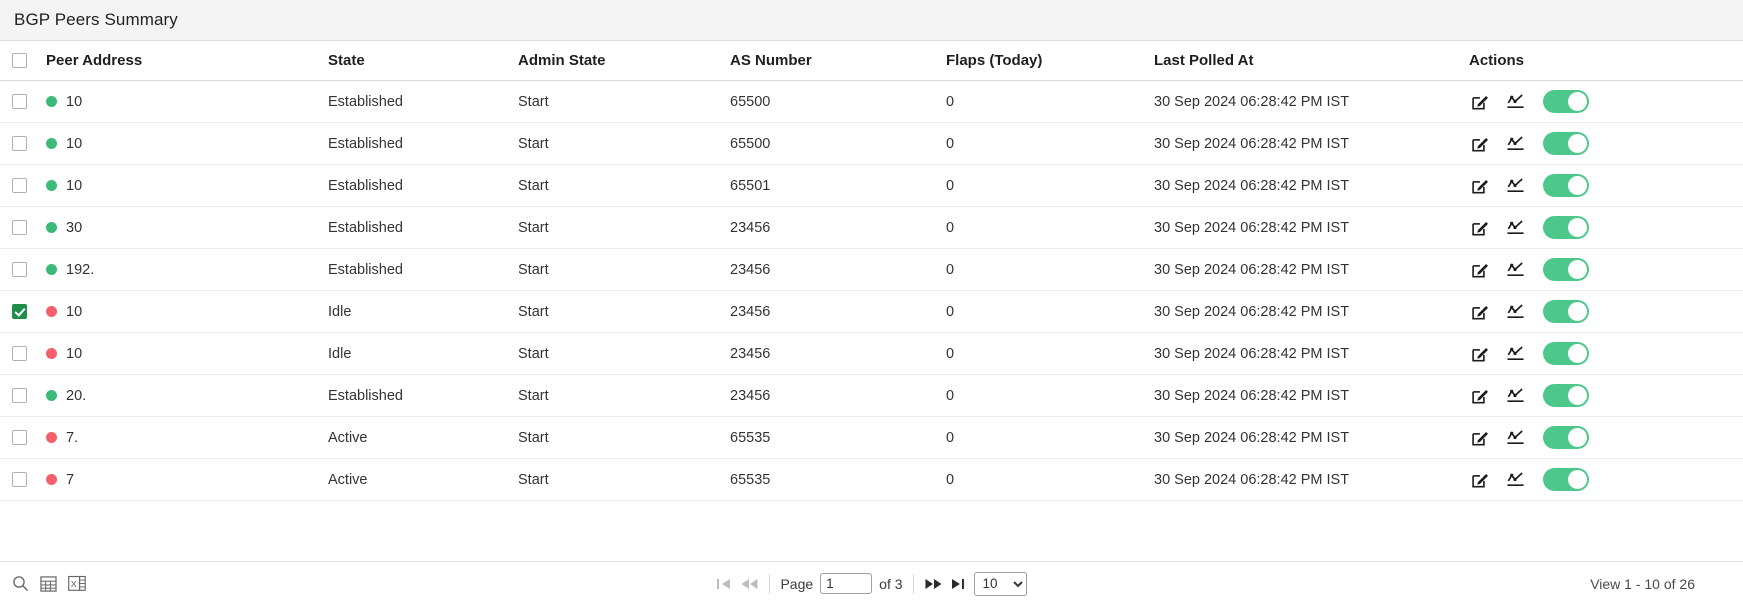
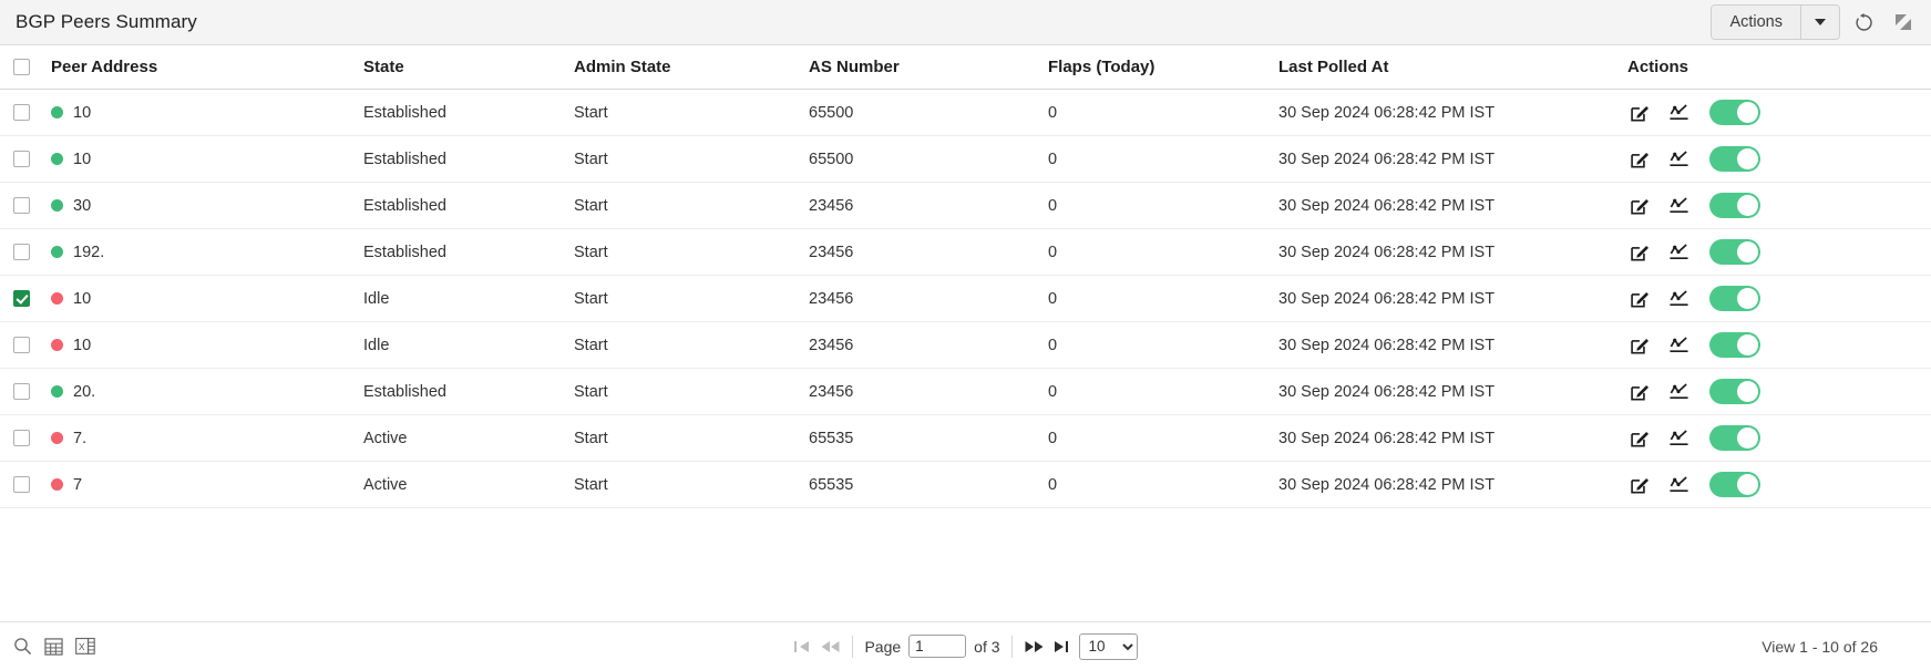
  BGP Peers Summary
+ Actions
  	Peer Address	State	Admin State	AS Number	Flaps (Today)	Last Polled At	Actions
  	10	Established	Start	65500	0	30 Sep 2024 06:28:42 PM IST
  	10	Established	Start	65500	0	30 Sep 2024 06:28:42 PM IST
- 	10	Established	Start	65501	0	30 Sep 2024 06:28:42 PM IST
  	30	Established	Start	23456	0	30 Sep 2024 06:28:42 PM IST
  	192.	Established	Start	23456	0	30 Sep 2024 06:28:42 PM IST
  	10	Idle	Start	23456	0	30 Sep 2024 06:28:42 PM IST
  	10	Idle	Start	23456	0	30 Sep 2024 06:28:42 PM IST
  	20.	Established	Start	23456	0	30 Sep 2024 06:28:42 PM IST
  	7.	Active	Start	65535	0	30 Sep 2024 06:28:42 PM IST
  	7	Active	Start	65535	0	30 Sep 2024 06:28:42 PM IST
  X
  Page
  1
  of 3
  10
  View 1 - 10 of 26
